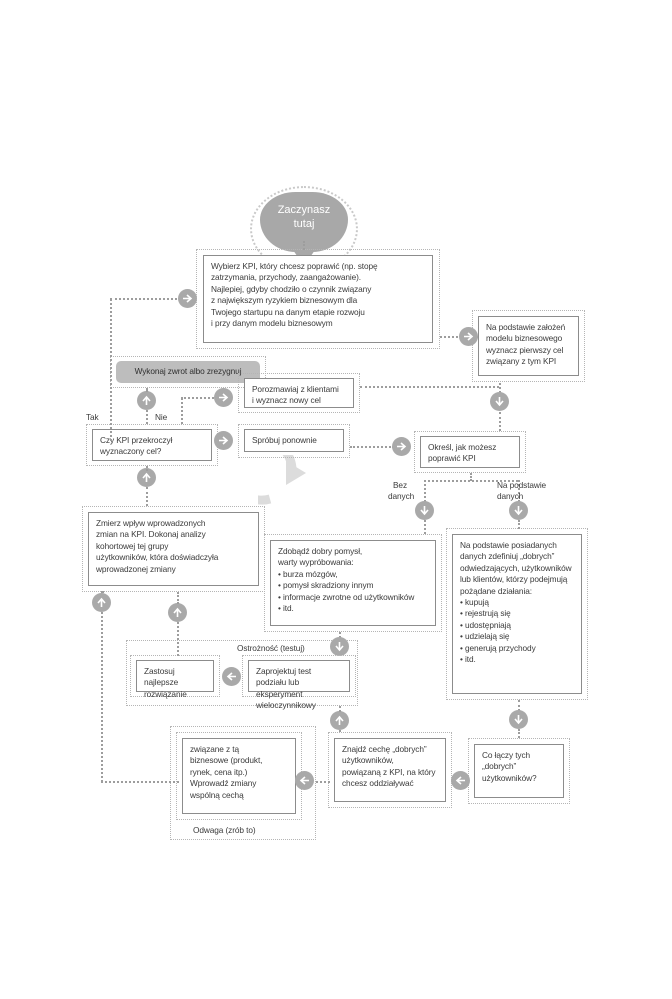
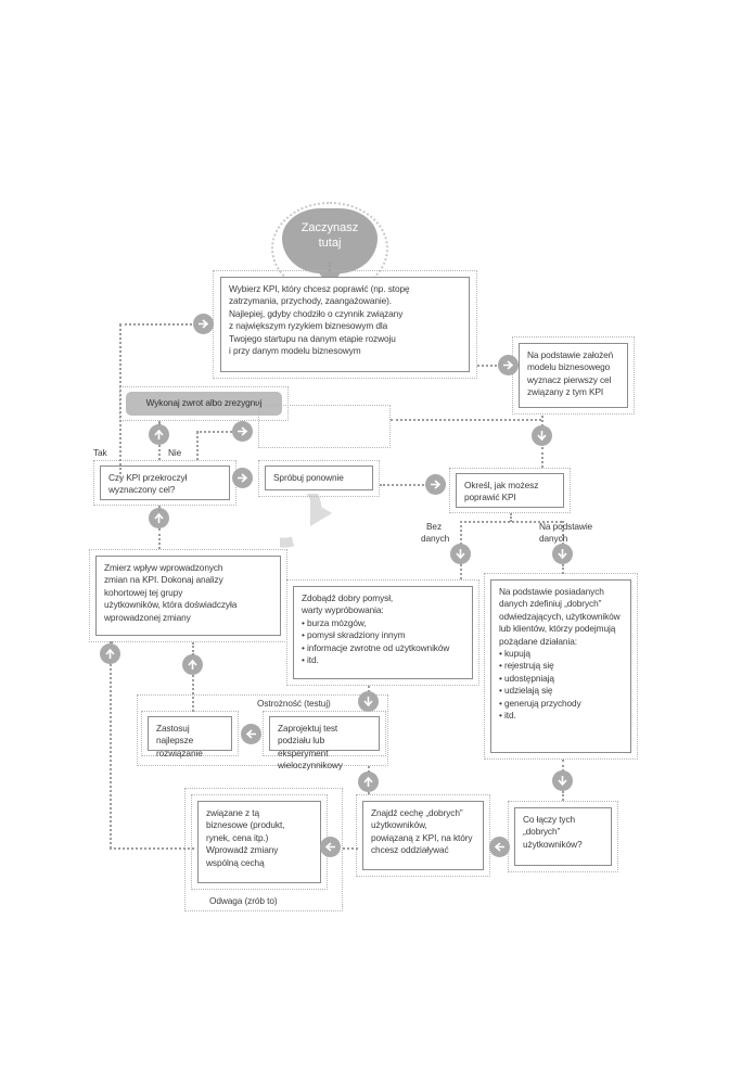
  Zaczynasz
  tutaj
  Wybierz KPI, który chcesz poprawić (np. stopę
  zatrzymania, przychody, zaangażowanie).
  Najlepiej, gdyby chodziło o czynnik związany
  z największym ryzykiem biznesowym dla
  Twojego startupu na danym etapie rozwoju
  i przy danym modelu biznesowym
  Na podstawie założeń
  modelu biznesowego
  wyznacz pierwszy cel
  związany z tym KPI
  Wykonaj zwrot albo zrezygnuj
- Porozmawiaj z klientami
- i wyznacz nowy cel
  Czy KPI przekroczył
  wyznaczony cel?
  Spróbuj ponownie
  Określ, jak możesz
  poprawić KPI
  Tak
  Nie
  Bez
  danych
  Na podstawie
  danych
  Zmierz wpływ wprowadzonych
  zmian na KPI. Dokonaj analizy
  kohortowej tej grupy
  użytkowników, która doświadczyła
  wprowadzonej zmiany
  Zdobądź dobry pomysł,
  warty wypróbowania:
  • burza mózgów,
  • pomysł skradziony innym
  • informacje zwrotne od użytkowników
  • itd.
  Na podstawie posiadanych
  danych zdefiniuj „dobrych”
  odwiedzających, użytkowników
  lub klientów, którzy podejmują
  pożądane działania:
  • kupują
  • rejestrują się
  • udostępniają
  • udzielają się
  • generują przychody
  • itd.
  Ostrożność (testuj)
  Zastosuj najlepsze
  rozwiązanie
  Zaprojektuj test podziału lub
  eksperyment wieloczynnikowy
  Odwaga (zrób to)
  związane z tą
  biznesowe (produkt,
  rynek, cena itp.)
  Wprowadź zmiany
  wspólną cechą
  Znajdź cechę „dobrych”
  użytkowników,
  powiązaną z KPI, na który
  chcesz oddziaływać
  Co łączy tych
  „dobrych”
  użytkowników?
